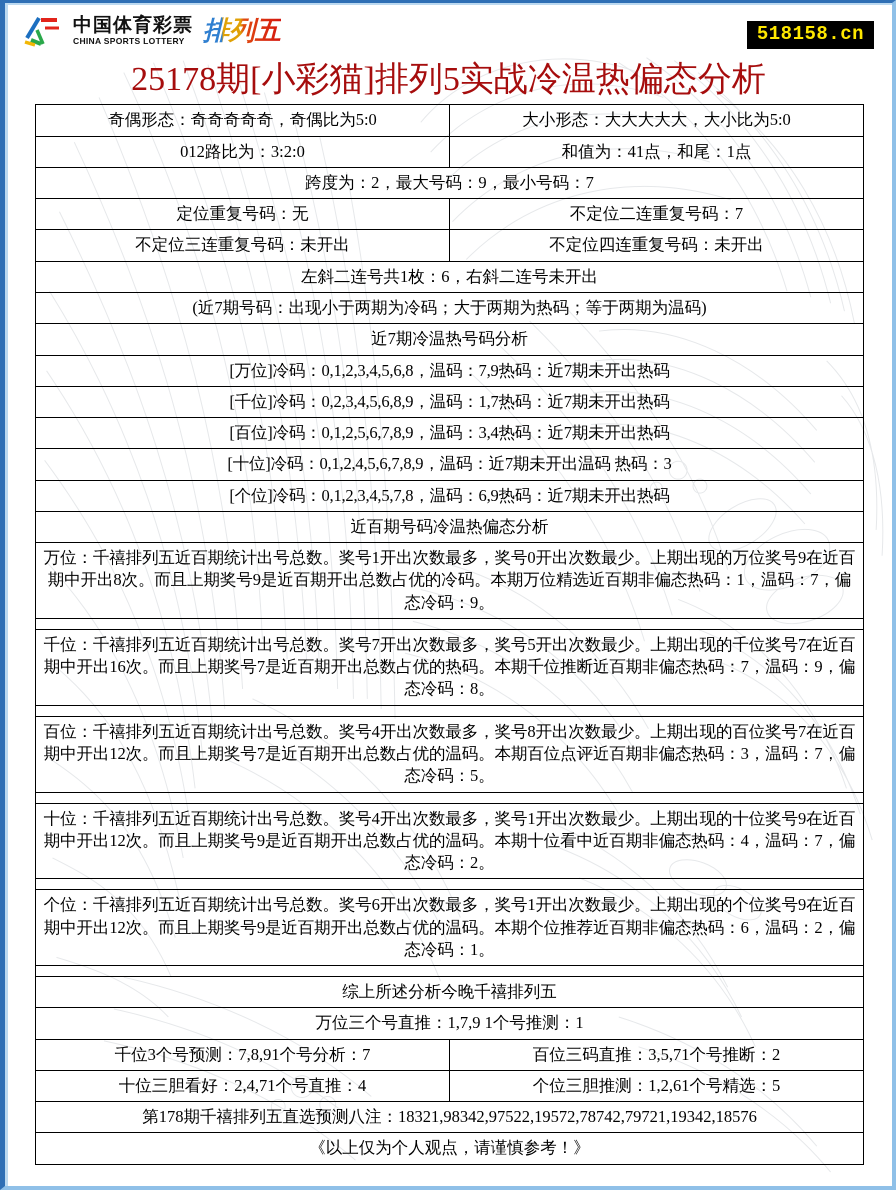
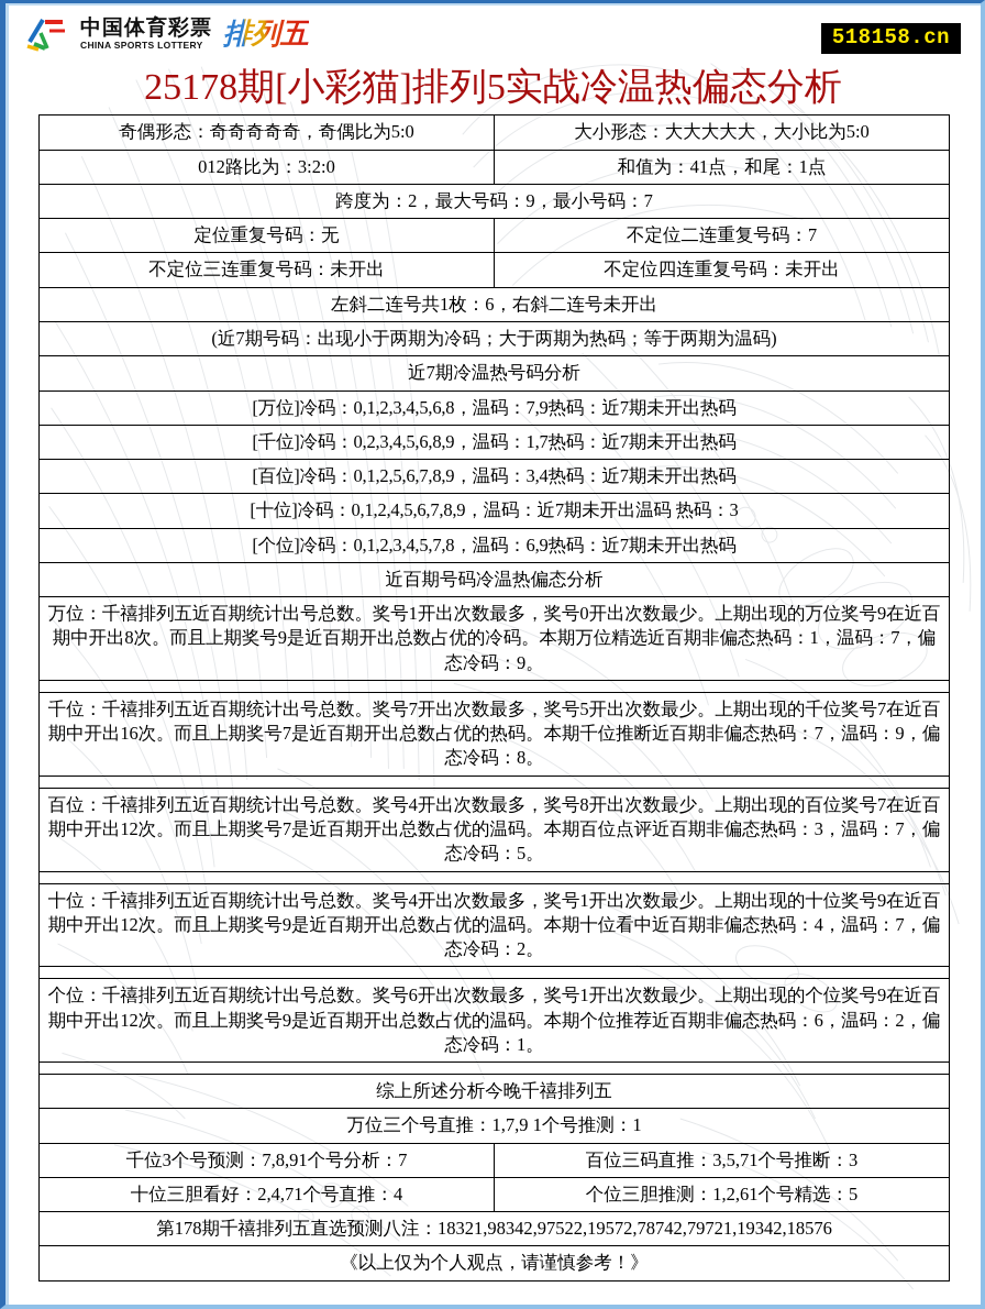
  中国体育彩票
  CHINA SPORTS LOTTERY
  排列五
  518158.cn
  25178期[小彩猫]排列5实战冷温热偏态分析
  奇偶形态：奇奇奇奇奇，奇偶比为5:0	大小形态：大大大大大，大小比为5:0
  012路比为：3:2:0	和值为：41点，和尾：1点
  跨度为：2，最大号码：9，最小号码：7
  定位重复号码：无	不定位二连重复号码：7
  不定位三连重复号码：未开出	不定位四连重复号码：未开出
  左斜二连号共1枚：6，右斜二连号未开出
  (近7期号码：出现小于两期为冷码；大于两期为热码；等于两期为温码)
  近7期冷温热号码分析
  [万位]冷码：0,1,2,3,4,5,6,8，温码：7,9热码：近7期未开出热码
  [千位]冷码：0,2,3,4,5,6,8,9，温码：1,7热码：近7期未开出热码
  [百位]冷码：0,1,2,5,6,7,8,9，温码：3,4热码：近7期未开出热码
  [十位]冷码：0,1,2,4,5,6,7,8,9，温码：近7期未开出温码 热码：3
  [个位]冷码：0,1,2,3,4,5,7,8，温码：6,9热码：近7期未开出热码
  近百期号码冷温热偏态分析
  万位：千禧排列五近百期统计出号总数。奖号1开出次数最多，奖号0开出次数最少。上期出现的万位奖号9在近百期中开出8次。而且上期奖号9是近百期开出总数占优的冷码。本期万位精选近百期非偏态热码：1，温码：7，偏态冷码：9。
  千位：千禧排列五近百期统计出号总数。奖号7开出次数最多，奖号5开出次数最少。上期出现的千位奖号7在近百期中开出16次。而且上期奖号7是近百期开出总数占优的热码。本期千位推断近百期非偏态热码：7，温码：9，偏态冷码：8。
  百位：千禧排列五近百期统计出号总数。奖号4开出次数最多，奖号8开出次数最少。上期出现的百位奖号7在近百期中开出12次。而且上期奖号7是近百期开出总数占优的温码。本期百位点评近百期非偏态热码：3，温码：7，偏态冷码：5。
  十位：千禧排列五近百期统计出号总数。奖号4开出次数最多，奖号1开出次数最少。上期出现的十位奖号9在近百期中开出12次。而且上期奖号9是近百期开出总数占优的温码。本期十位看中近百期非偏态热码：4，温码：7，偏态冷码：2。
  个位：千禧排列五近百期统计出号总数。奖号6开出次数最多，奖号1开出次数最少。上期出现的个位奖号9在近百期中开出12次。而且上期奖号9是近百期开出总数占优的温码。本期个位推荐近百期非偏态热码：6，温码：2，偏态冷码：1。
  综上所述分析今晚千禧排列五
  万位三个号直推：1,7,9 1个号推测：1
- 千位3个号预测：7,8,91个号分析：7	百位三码直推：3,5,71个号推断：2
+ 千位3个号预测：7,8,91个号分析：7	百位三码直推：3,5,71个号推断：3
  十位三胆看好：2,4,71个号直推：4	个位三胆推测：1,2,61个号精选：5
  第178期千禧排列五直选预测八注：18321,98342,97522,19572,78742,79721,19342,18576
  《以上仅为个人观点，请谨慎参考！》
